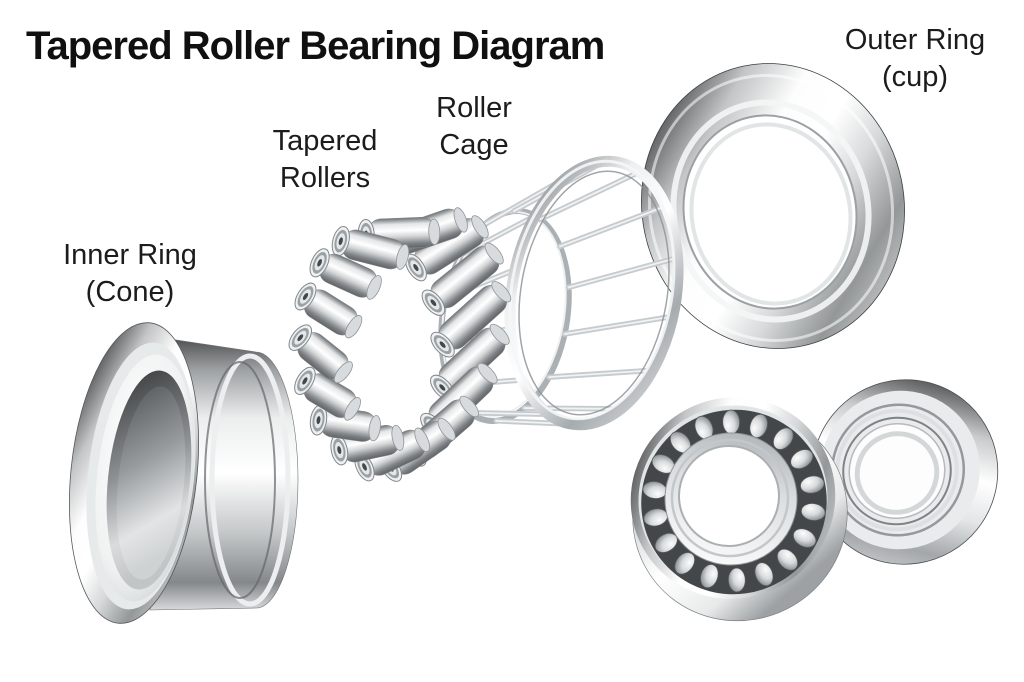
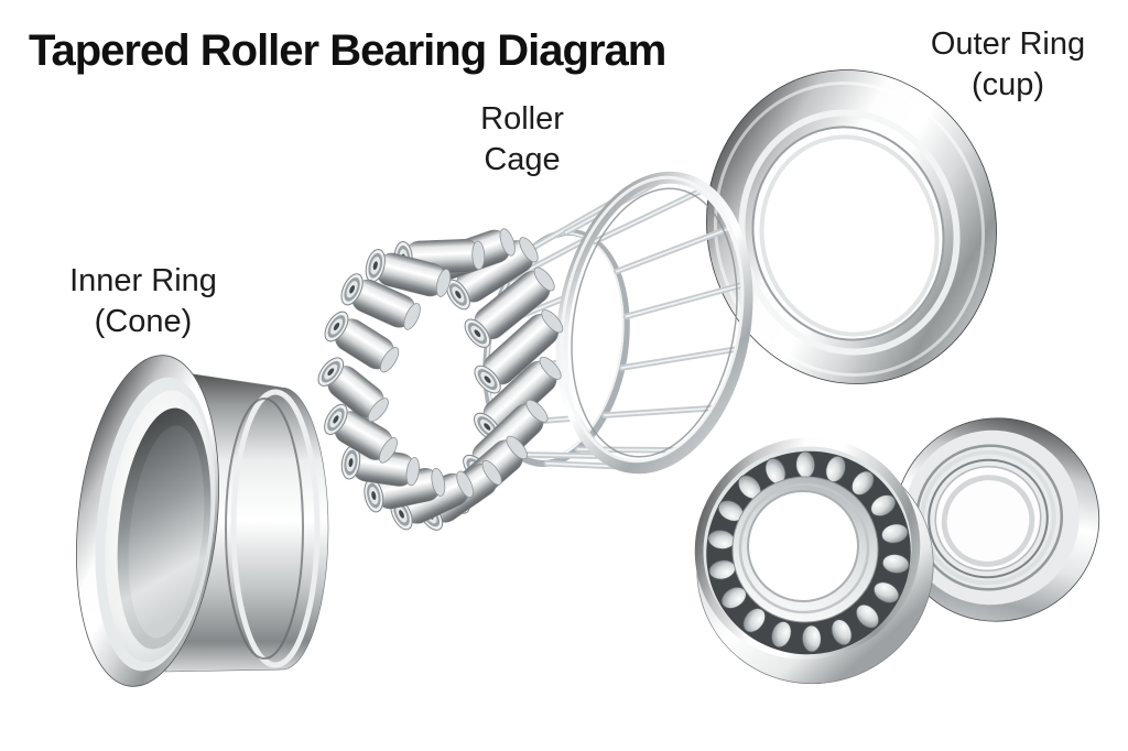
  Tapered Roller Bearing Diagram
  Inner Ring
  (Cone)
- Tapered
- Rollers
  Roller
  Cage
  Outer Ring
  (cup)
